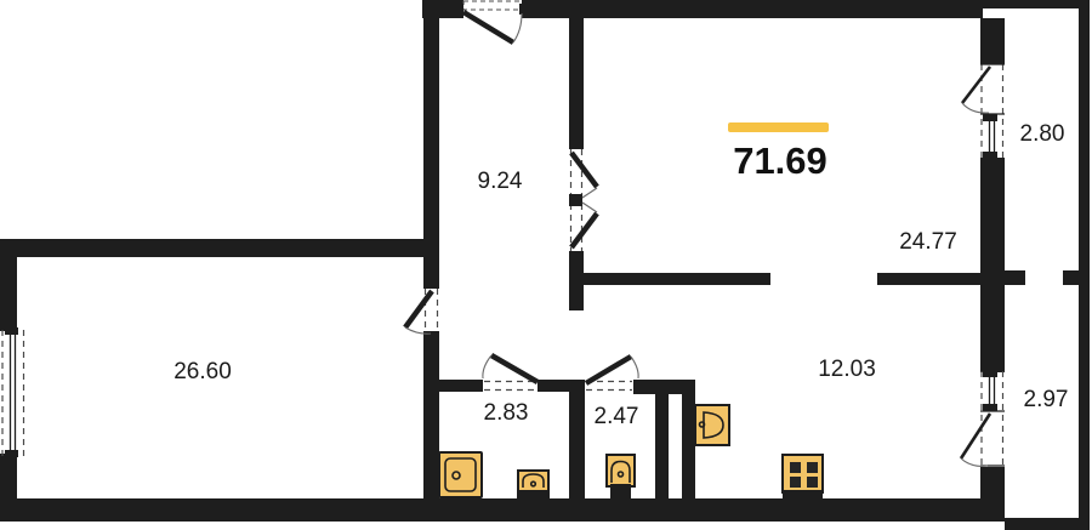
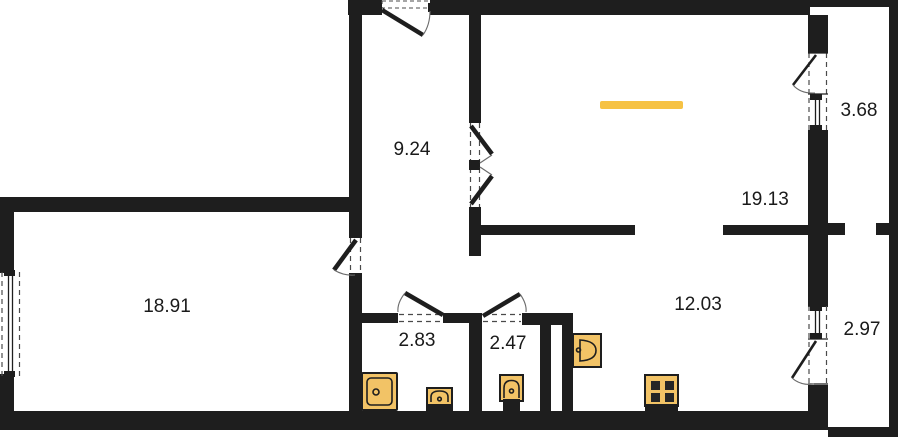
- 71.69
  9.24
- 26.60
+ 18.91
- 24.77
+ 19.13
  12.03
  2.83
  2.47
- 2.80
+ 3.68
  2.97
